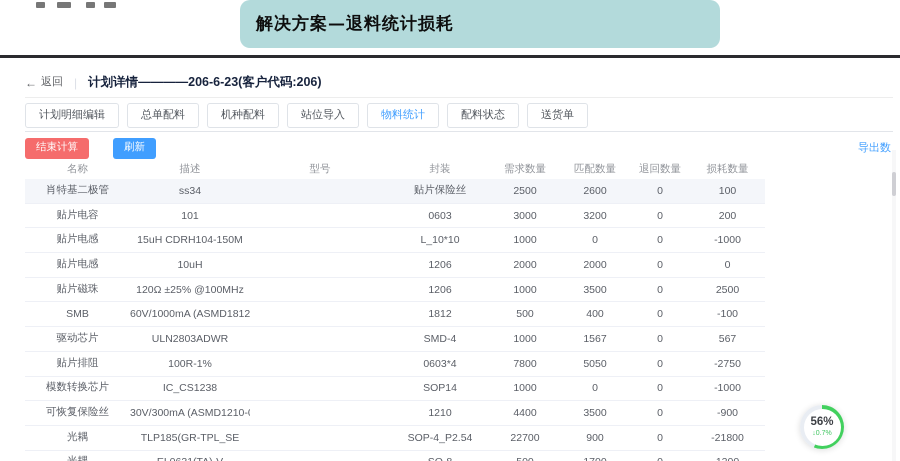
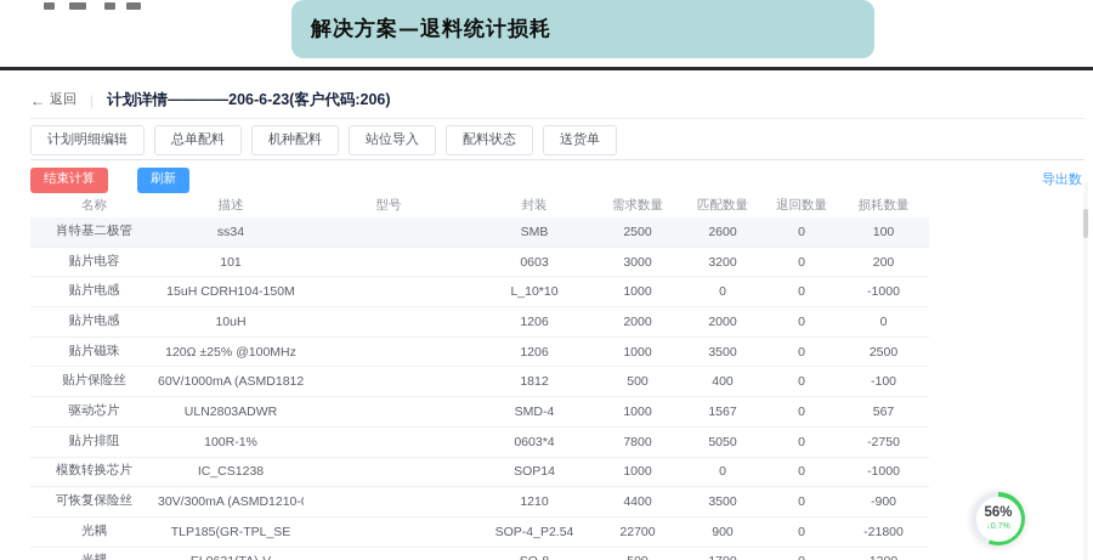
  解决方案—退料统计损耗
  ←
  返回
  |
  计划详情————206-6-23(客户代码:206)
  计划明细编辑
  总单配料
  机种配料
  站位导入
- 物料统计
  配料状态
  送货单
  结束计算
  刷新
  导出数
  名称	描述	型号	封装	需求数量	匹配数量	退回数量	损耗数量
- 肖特基二极管	ss34		贴片保险丝	2500	2600	0	100
+ 肖特基二极管	ss34		SMB	2500	2600	0	100
  贴片电容	101		0603	3000	3200	0	200
  贴片电感	15uH CDRH104-150M		L_10*10	1000	0	0	-1000
  贴片电感	10uH		1206	2000	2000	0	0
  贴片磁珠	120Ω ±25% @100MHz		1206	1000	3500	0	2500
- SMB	60V/1000mA (ASMD1812		1812	500	400	0	-100
+ 贴片保险丝	60V/1000mA (ASMD1812		1812	500	400	0	-100
  驱动芯片	ULN2803ADWR		SMD-4	1000	1567	0	567
  贴片排阻	100R-1%		0603*4	7800	5050	0	-2750
  模数转换芯片	IC_CS1238		SOP14	1000	0	0	-1000
  可恢复保险丝	30V/300mA (ASMD1210-		1210	4400	3500	0	-900
  光耦	TLP185(GR-TPL_SE		SOP-4_P2.54	22700	900	0	-21800
  56%
